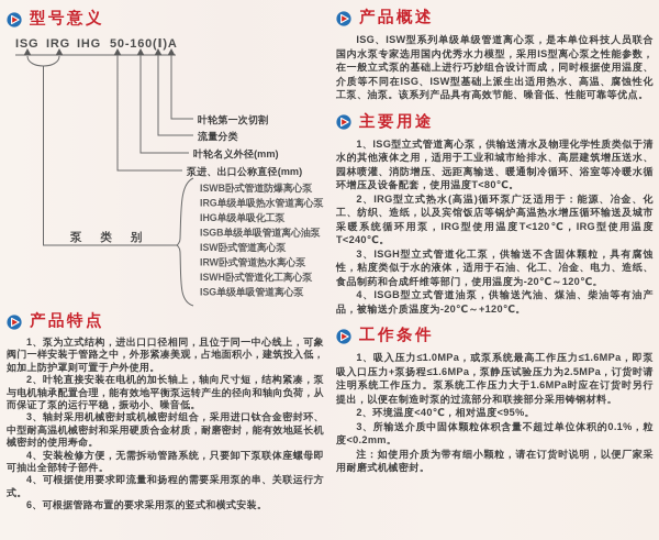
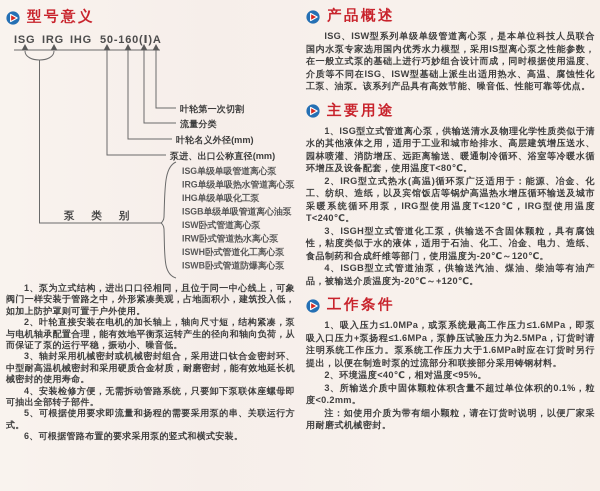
  型号意义
  ISG
  IRG
  IHG
  50-160(Ⅰ)A
  叶轮第一次切割
  流量分类
  叶轮名义外径(mm)
  泵进、出口公称直径(mm)
  泵 类 别
- ISWB卧式管道防爆离心泵
+ ISG单级单吸管道离心泵
  IRG单级单吸热水管道离心泵
  IHG单级单吸化工泵
  ISGB单级单吸管道离心油泵
  ISW卧式管道离心泵
  IRW卧式管道热水离心泵
  ISWH卧式管道化工离心泵
- ISG单级单吸管道离心泵
+ ISWB卧式管道防爆离心泵
- 产品特点
  1、泵为立式结构，进出口口径相同，且位于同一中心线上，可象阀门一样安装于管路之中，外形紧凑美观，占地面积小，建筑投入低，如加上防护罩则可置于户外使用。
  2、叶轮直接安装在电机的加长轴上，轴向尺寸短，结构紧凑，泵与电机轴承配置合理，能有效地平衡泵运转产生的径向和轴向负荷，从而保证了泵的运行平稳，振动小、噪音低。
  3、轴封采用机械密封或机械密封组合，采用进口钛合金密封环、中型耐高温机械密封和采用硬质合金材质，耐磨密封，能有效地延长机械密封的使用寿命。
  4、安装检修方便，无需拆动管路系统，只要卸下泵联体座螺母即可抽出全部转子部件。
- 4、可根据使用要求即流量和扬程的需要采用泵的串、关联运行方式。
+ 5、可根据使用要求即流量和扬程的需要采用泵的串、关联运行方式。
  6、可根据管路布置的要求采用泵的竖式和横式安装。
  产品概述
  ISG、ISW型系列单级单级管道离心泵，是本单位科技人员联合国内水泵专家选用国内优秀水力模型，采用IS型离心泵之性能参数，在一般立式泵的基础上进行巧妙组合设计而成，同时根据使用温度、介质等不同在ISG、ISW型基础上派生出适用热水、高温、腐蚀性化工泵、油泵。该系列产品具有高效节能、噪音低、性能可靠等优点。
  主要用途
  1、ISG型立式管道离心泵，供输送清水及物理化学性质类似于清水的其他液体之用，适用于工业和城市给排水、高层建筑增压送水、园林喷灌、消防增压、远距离输送、暖通制冷循环、浴室等冷暖水循环增压及设备配套，使用温度T<80℃。
  2、IRG型立式热水(高温)循环泵广泛适用于：能源、冶金、化工、纺织、造纸，以及宾馆饭店等锅炉高温热水增压循环输送及城市采暖系统循环用泵，IRG型使用温度T<120℃，IRG型使用温度T<240℃。
  3、ISGH型立式管道化工泵，供输送不含固体颗粒，具有腐蚀性，粘度类似于水的液体，适用于石油、化工、冶金、电力、造纸、食品制药和合成纤维等部门，使用温度为-20℃～120℃。
  4、ISGB型立式管道油泵，供输送汽油、煤油、柴油等有油产品，被输送介质温度为-20℃～+120℃。
  工作条件
  1、吸入压力≤1.0MPa，或泵系统最高工作压力≤1.6MPa，即泵吸入口压力+泵扬程≤1.6MPa，泵静压试验压力为2.5MPa，订货时请注明系统工作压力。泵系统工作压力大于1.6MPa时应在订货时另行提出，以便在制造时泵的过流部分和联接部分采用铸钢材料。
  2、环境温度<40℃，相对温度<95%。
  3、所输送介质中固体颗粒体积含量不超过单位体积的0.1%，粒度<0.2mm。
  注：如使用介质为带有细小颗粒，请在订货时说明，以便厂家采用耐磨式机械密封。
